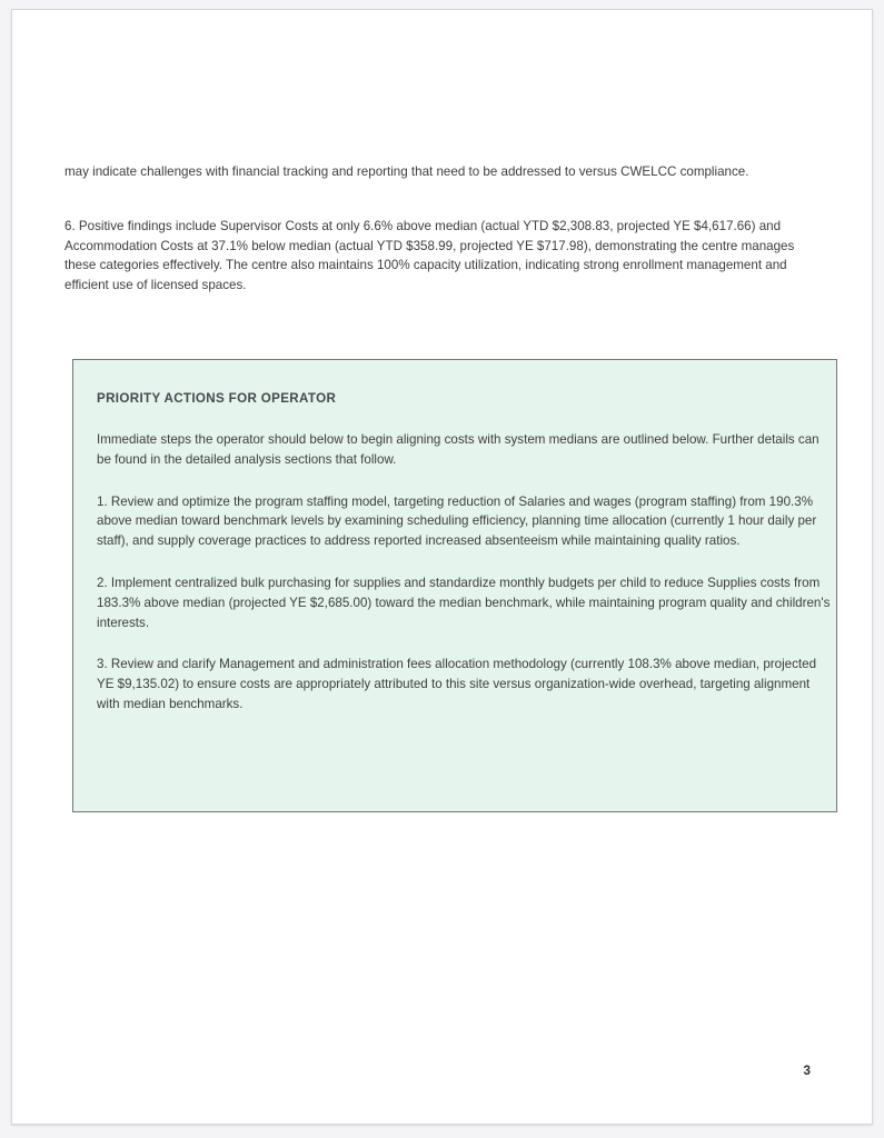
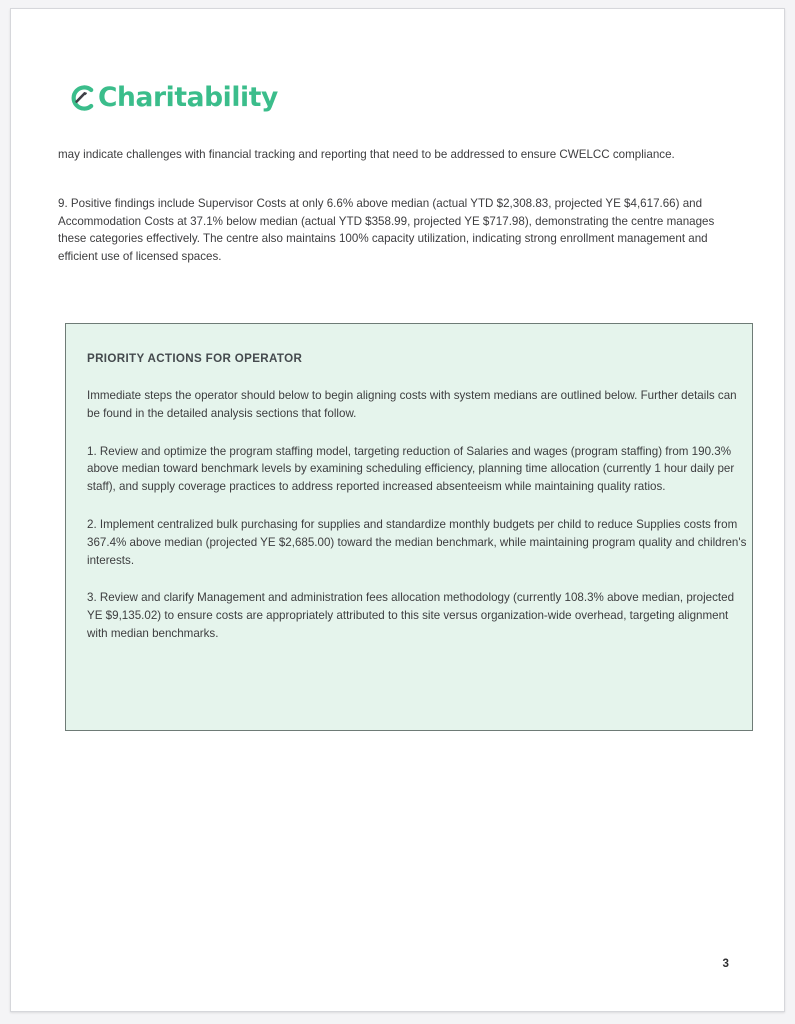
+ Charitability
- may indicate challenges with financial tracking and reporting that need to be addressed to versus CWELCC compliance.
+ may indicate challenges with financial tracking and reporting that need to be addressed to ensure CWELCC compliance.
- 6. Positive findings include Supervisor Costs at only 6.6% above median (actual YTD $2,308.83, projected YE $4,617.66) and Accommodation Costs at 37.1% below median (actual YTD $358.99, projected YE $717.98), demonstrating the centre manages these categories effectively. The centre also maintains 100% capacity utilization, indicating strong enrollment management and efficient use of licensed spaces.
+ 9. Positive findings include Supervisor Costs at only 6.6% above median (actual YTD $2,308.83, projected YE $4,617.66) and Accommodation Costs at 37.1% below median (actual YTD $358.99, projected YE $717.98), demonstrating the centre manages these categories effectively. The centre also maintains 100% capacity utilization, indicating strong enrollment management and efficient use of licensed spaces.
  PRIORITY ACTIONS FOR OPERATOR
  Immediate steps the operator should below to begin aligning costs with system medians are outlined below. Further details can be found in the detailed analysis sections that follow.
  1. Review and optimize the program staffing model, targeting reduction of Salaries and wages (program staffing) from 190.3% above median toward benchmark levels by examining scheduling efficiency, planning time allocation (currently 1 hour daily per staff), and supply coverage practices to address reported increased absenteeism while maintaining quality ratios.
- 2. Implement centralized bulk purchasing for supplies and standardize monthly budgets per child to reduce Supplies costs from 183.3% above median (projected YE $2,685.00) toward the median benchmark, while maintaining program quality and children's interests.
+ 2. Implement centralized bulk purchasing for supplies and standardize monthly budgets per child to reduce Supplies costs from 367.4% above median (projected YE $2,685.00) toward the median benchmark, while maintaining program quality and children's interests.
  3. Review and clarify Management and administration fees allocation methodology (currently 108.3% above median, projected YE $9,135.02) to ensure costs are appropriately attributed to this site versus organization-wide overhead, targeting alignment with median benchmarks.
  3
